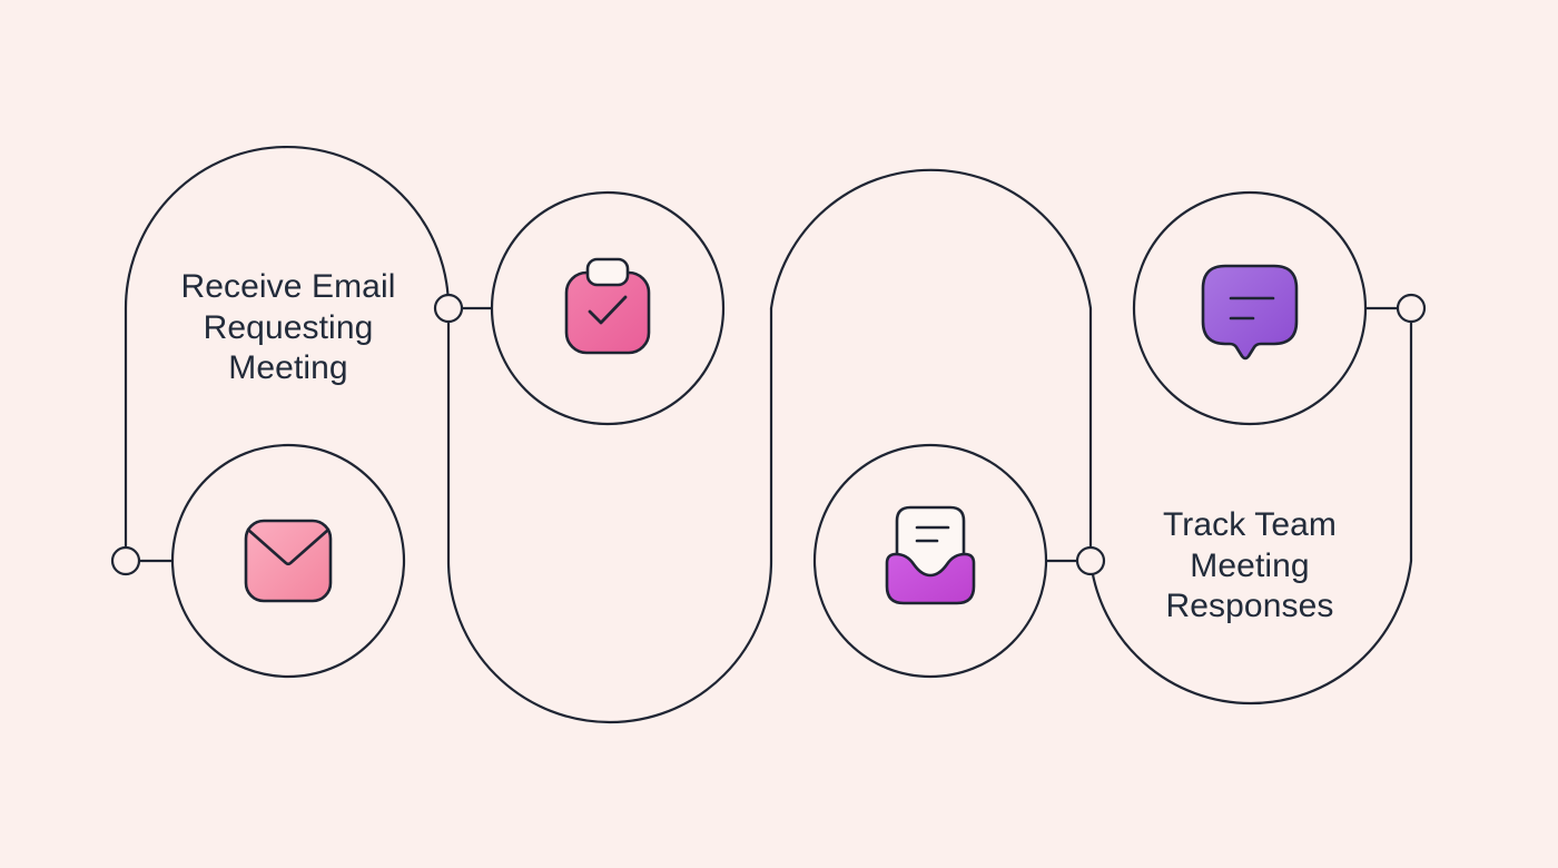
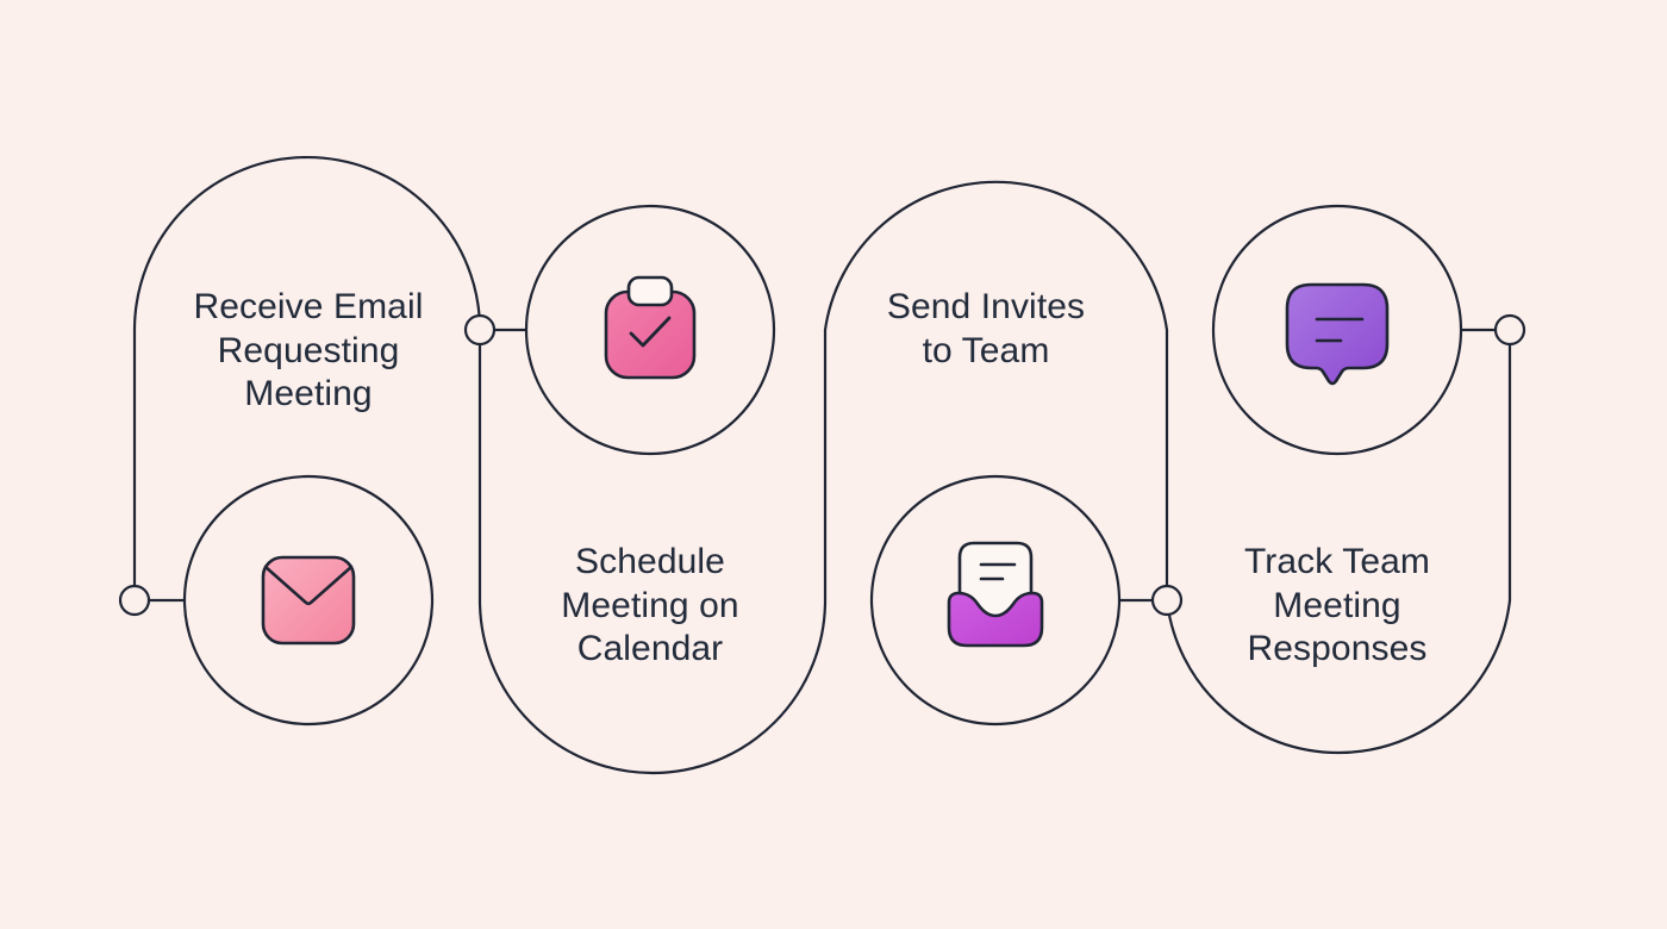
  Receive Email
  Requesting
  Meeting
+ Schedule
+ Meeting on
+ Calendar
+ Send Invites
+ to Team
  Track Team
  Meeting
  Responses
